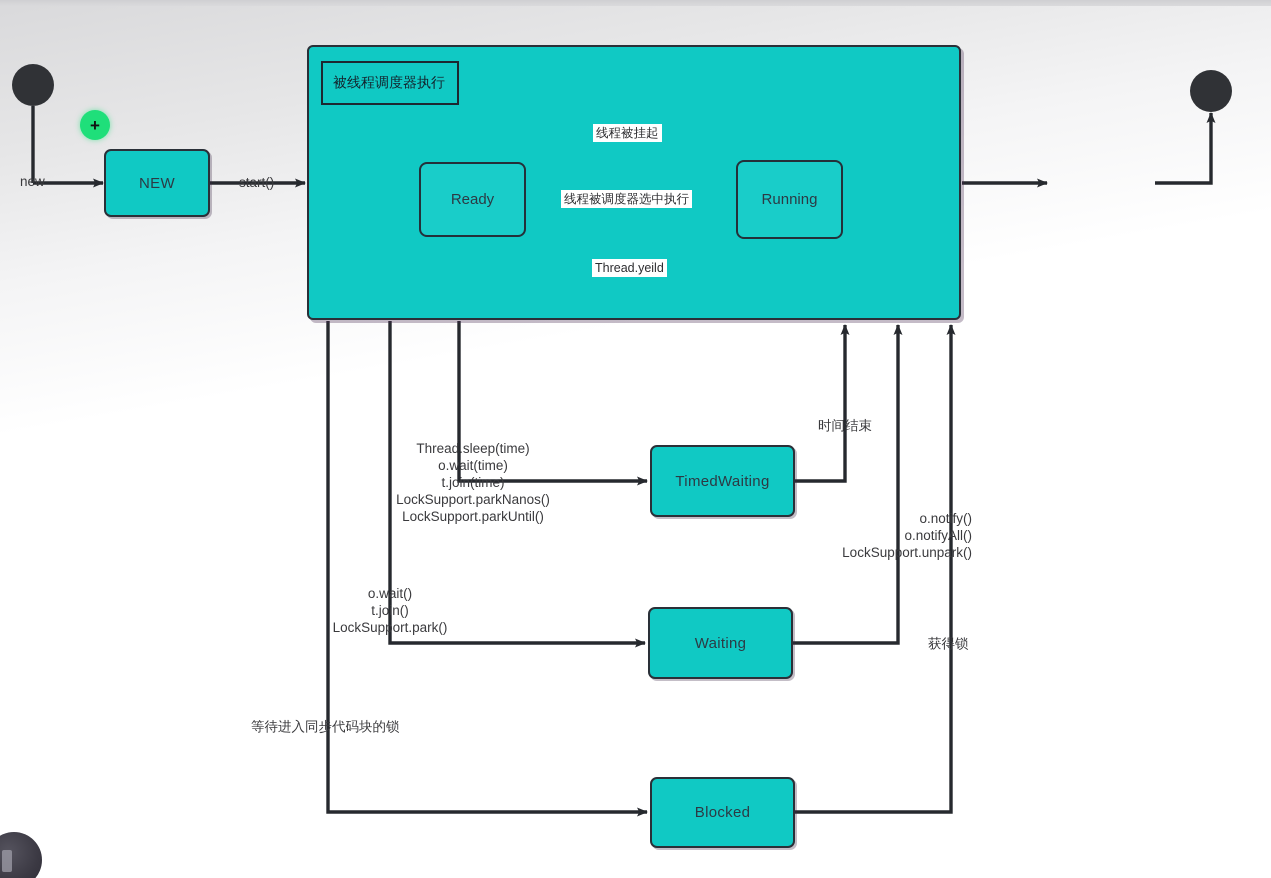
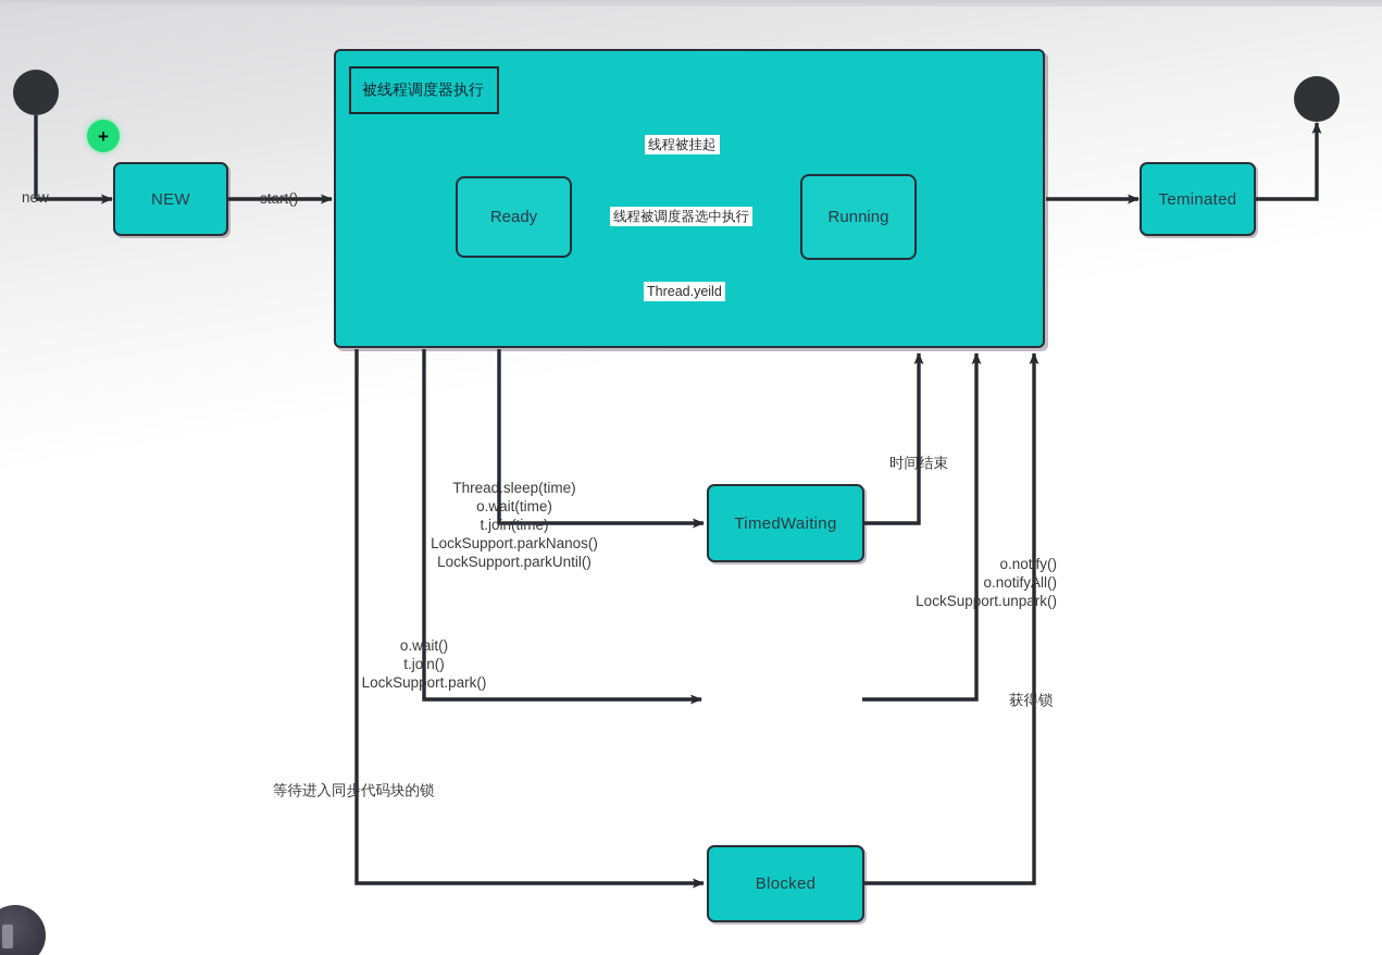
  +
  NEW
  被线程调度器执行
  Ready
  Running
+ Teminated
  TimedWaiting
- Waiting
  Blocked
  new
  start()
  线程被挂起
  线程被调度器选中执行
  Thread.yeild
  Thread.sleep(time)
  o.wait(time)
  t.join(time)
  LockSupport.parkNanos()
  LockSupport.parkUntil()
  o.wait()
  t.join()
  LockSupport.park()
  等待进入同步代码块的锁
  时间结束
  o.notify()
  o.notifyAll()
  LockSupport.unpark()
  获得锁
